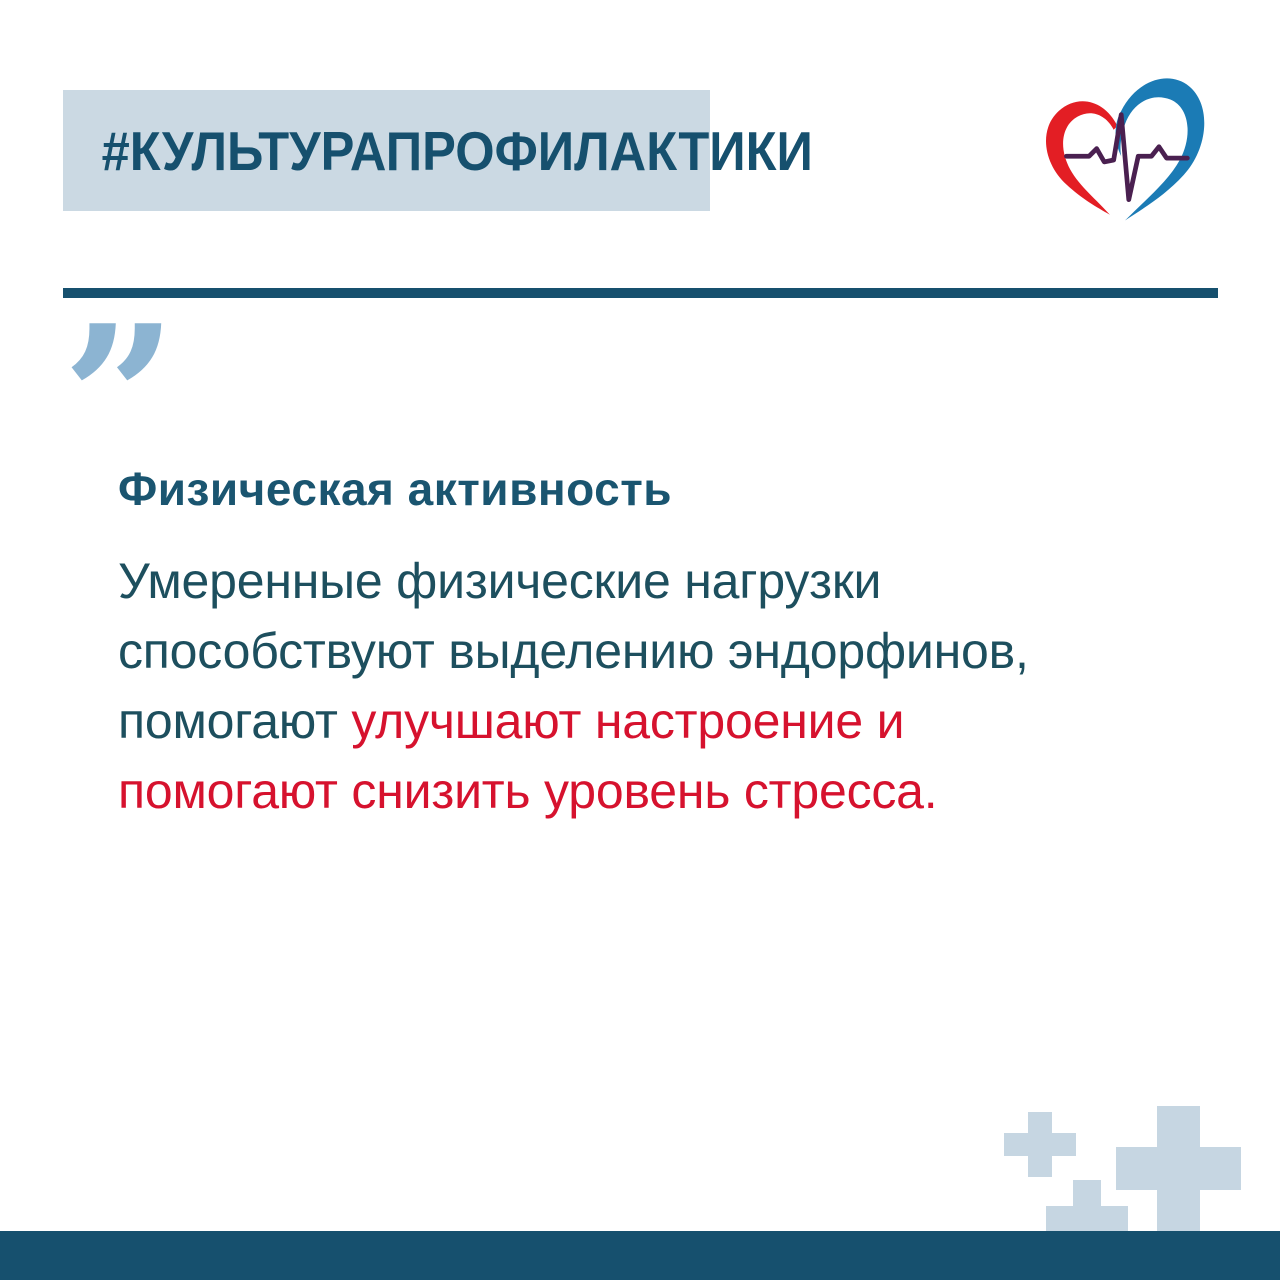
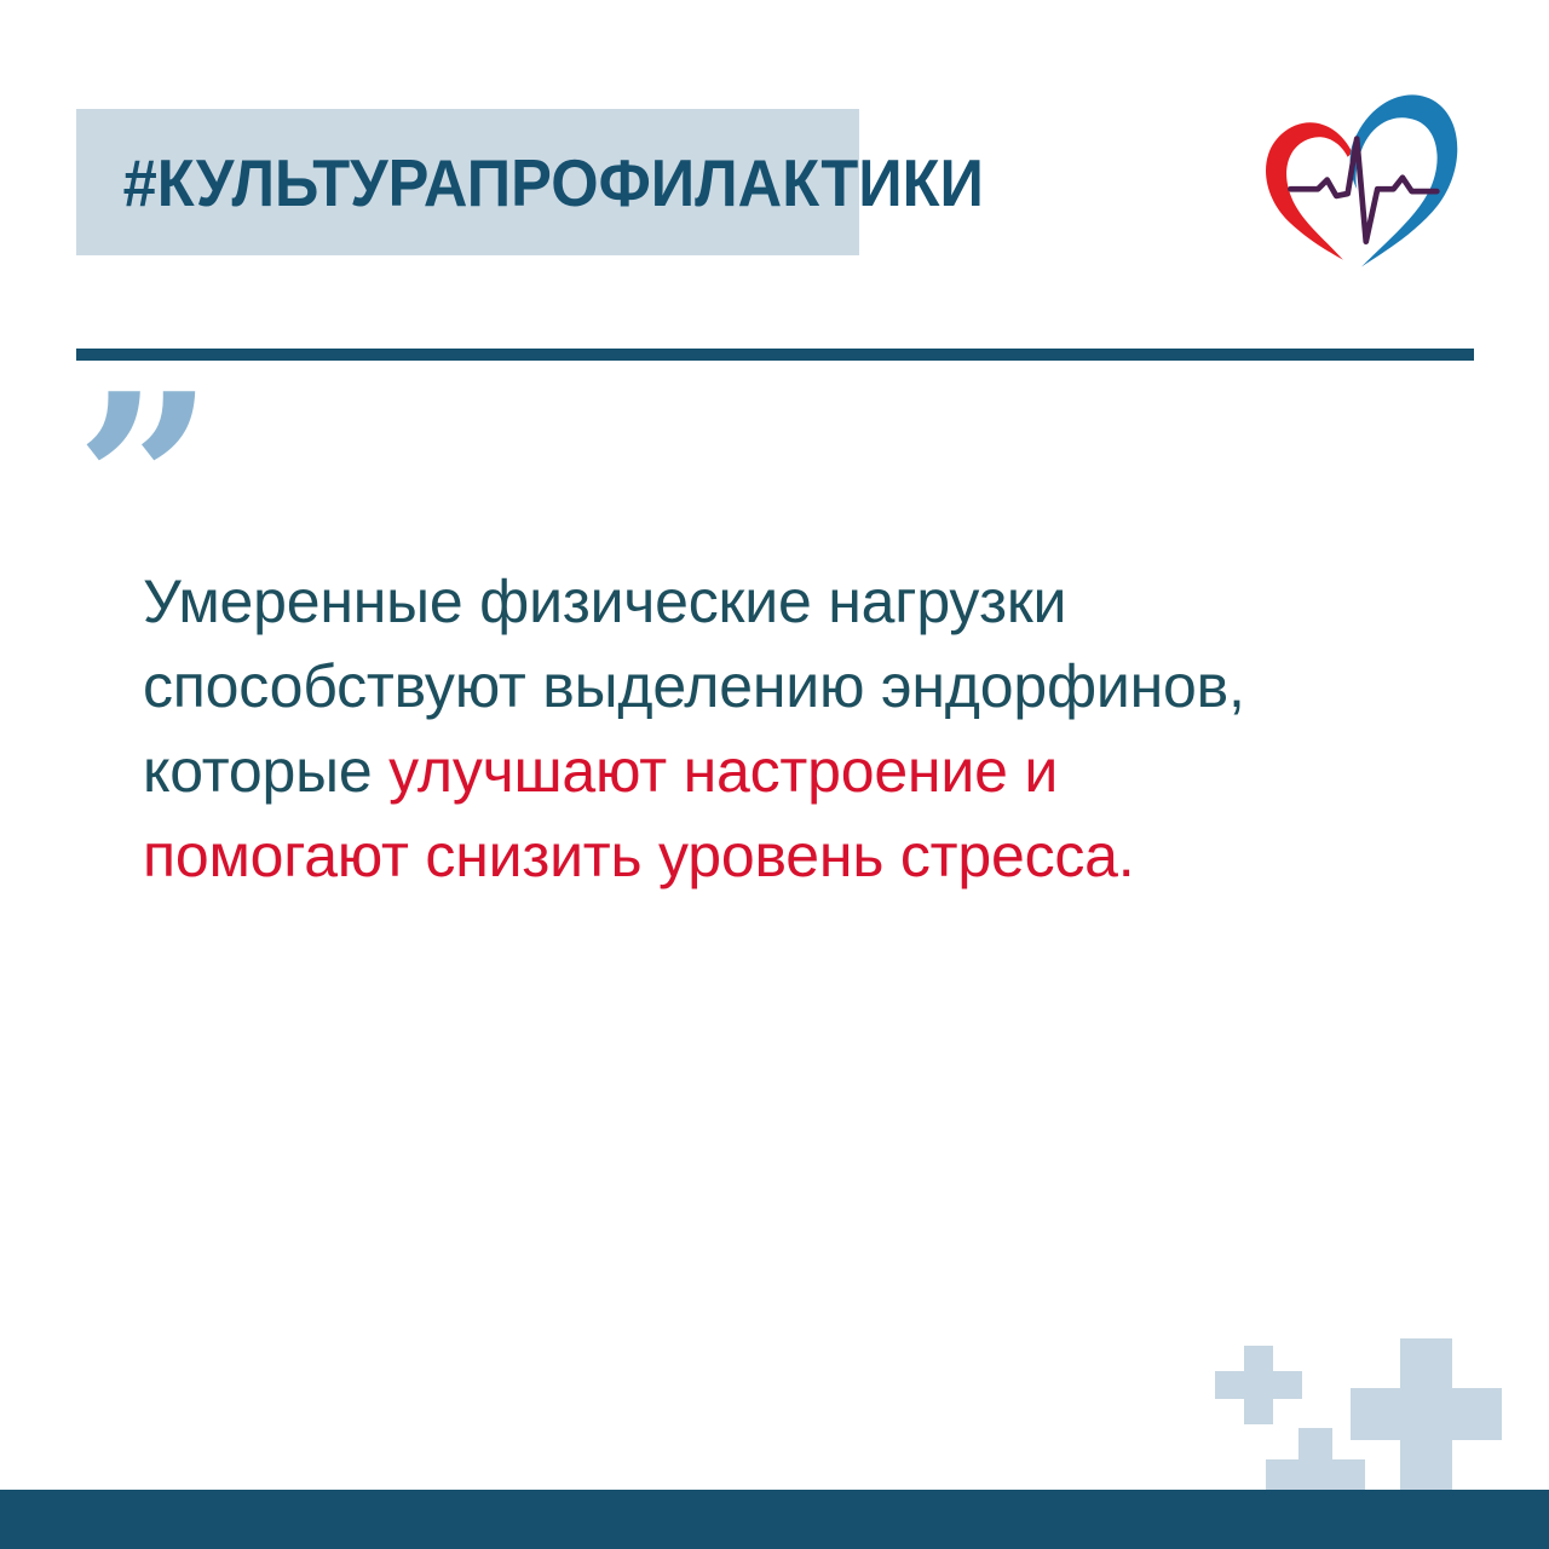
  #КУЛЬТУРАПРОФИЛАКТИКИ
  ”
- Физическая активность
- Умеренные физические нагрузки способствуют выделению эндорфинов, помогают улучшают настроение и помогают снизить уровень стресса.
+ Умеренные физические нагрузки способствуют выделению эндорфинов, которые улучшают настроение и помогают снизить уровень стресса.
